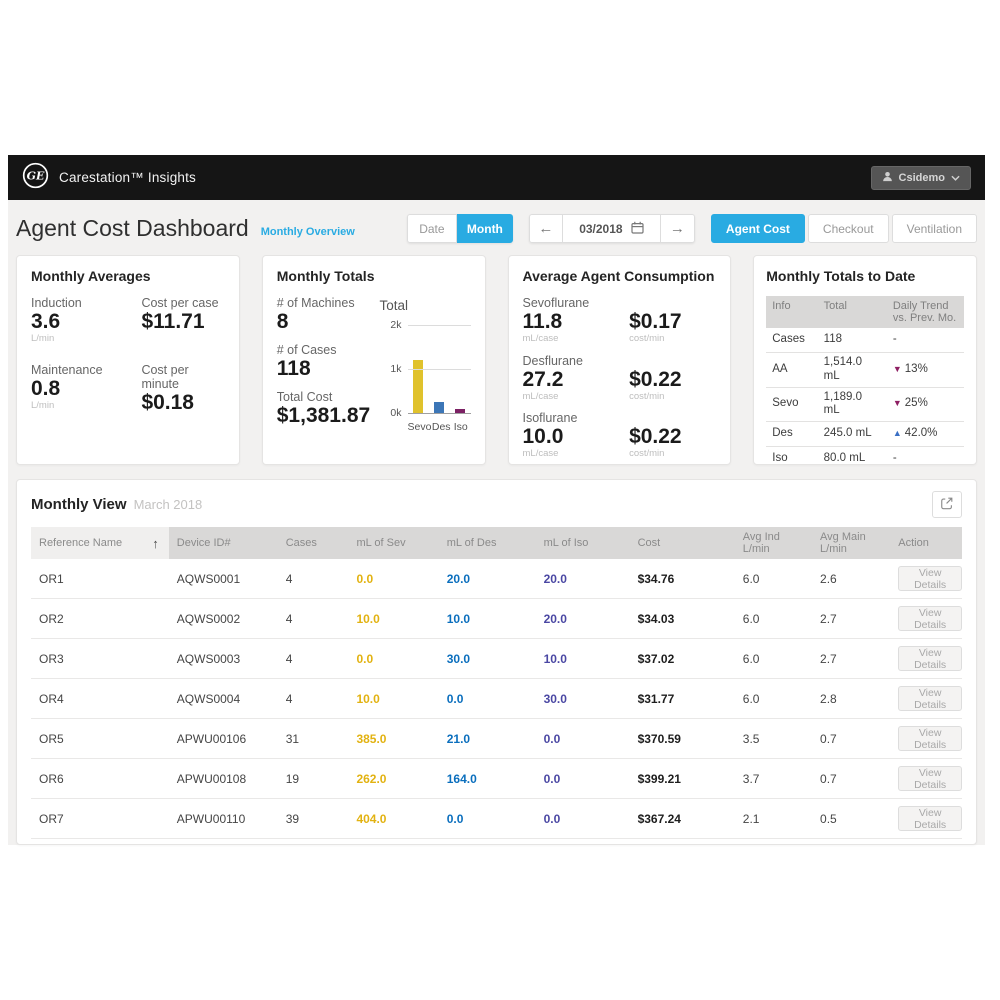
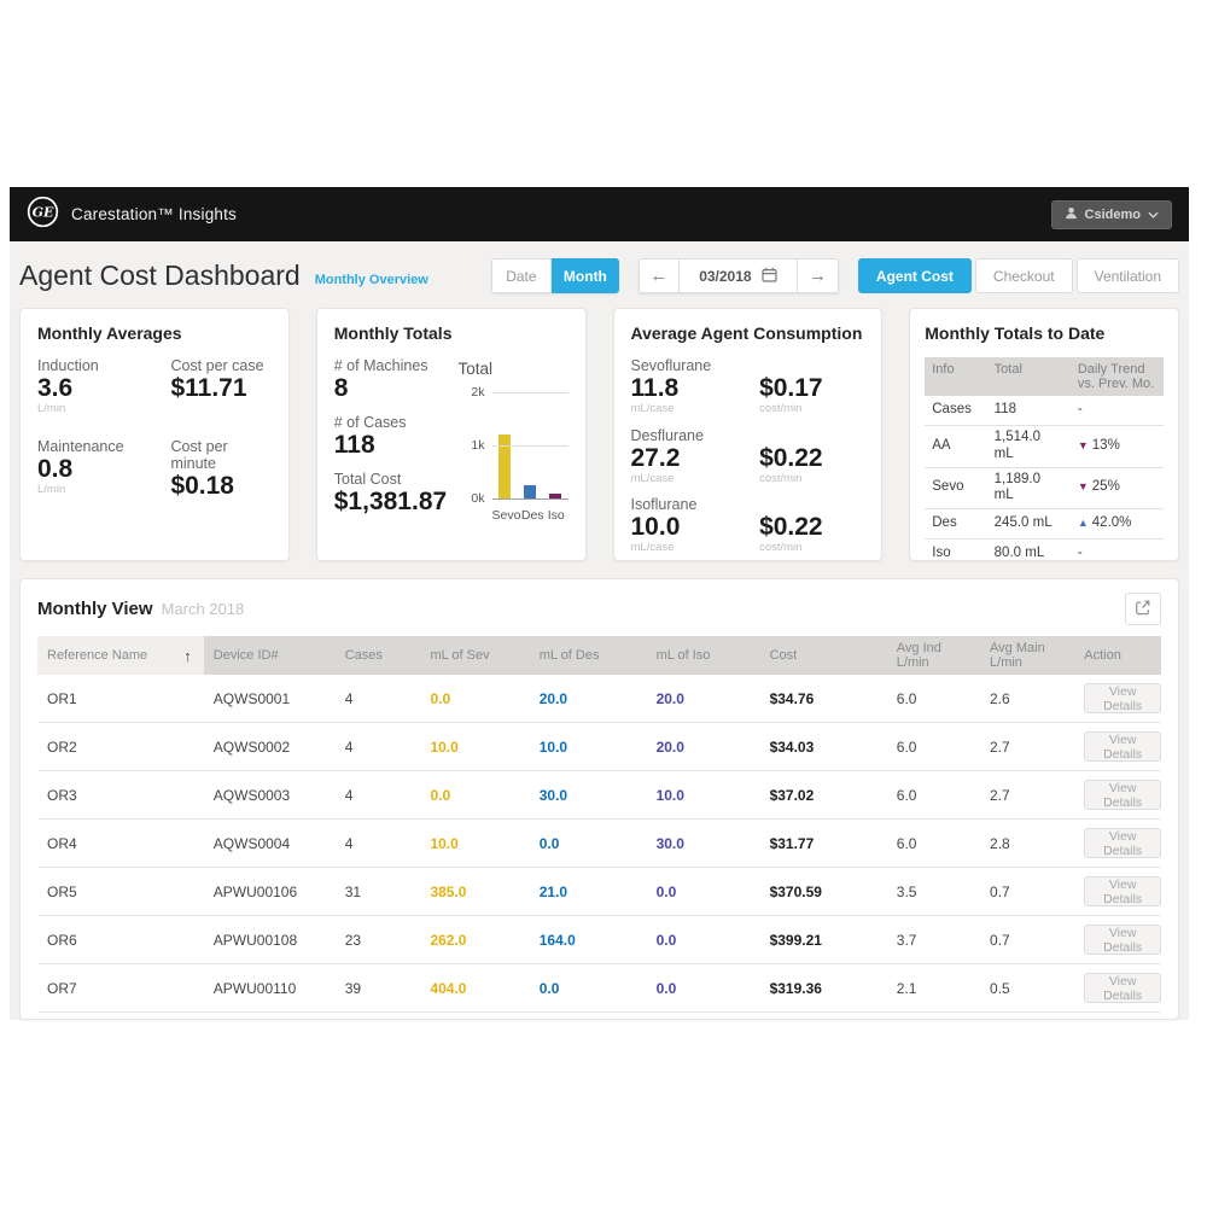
  GE
  Carestation™ Insights
  Csidemo
  Agent Cost Dashboard
  Monthly Overview
  Date
  Month
  ←
  03/2018
  →
  Agent Cost
  Checkout
  Ventilation
  Monthly Averages
  Induction
  3.6
  L/min
  Cost per case
  $11.71
  Maintenance
  0.8
  L/min
  Cost per minute
  $0.18
  Monthly Totals
  # of Machines
  8
  # of Cases
  118
  Total Cost
  $1,381.87
  Total
  2k
  1k
  0k
  Sevo
  Des
  Iso
  Average Agent Consumption
  Sevoflurane
  11.8
  mL/case
  $0.17
  cost/min
  Desflurane
  27.2
  mL/case
  $0.22
  cost/min
  Isoflurane
  10.0
  mL/case
  $0.22
  cost/min
  Monthly Totals to Date
  Info
  Total
  Daily Trend vs. Prev. Mo.
  Cases
  118
  -
  AA
  1,514.0 mL
  ▼ 13%
  Sevo
  1,189.0 mL
  ▼ 25%
  Des
  245.0 mL
  ▲ 42.0%
  Iso
  80.0 mL
  -
  Monthly View
  March 2018
  Reference Name
  ↑
  Device ID#
  Cases
  mL of Sev
  mL of Des
  mL of Iso
  Cost
  Avg Ind L/min
  Avg Main L/min
  Action
  OR1
  AQWS0001
  4
  0.0
  20.0
  20.0
  $34.76
  6.0
  2.6
  View Details
  OR2
  AQWS0002
  4
  10.0
  10.0
  20.0
  $34.03
  6.0
  2.7
  View Details
  OR3
  AQWS0003
  4
  0.0
  30.0
  10.0
  $37.02
  6.0
  2.7
  View Details
  OR4
  AQWS0004
  4
  10.0
  0.0
  30.0
  $31.77
  6.0
  2.8
  View Details
  OR5
  APWU00106
  31
  385.0
  21.0
  0.0
  $370.59
  3.5
  0.7
  View Details
  OR6
  APWU00108
- 19
+ 23
  262.0
  164.0
  0.0
  $399.21
  3.7
  0.7
  View Details
  OR7
  APWU00110
  39
  404.0
  0.0
  0.0
- $367.24
+ $319.36
  2.1
  0.5
  View Details
